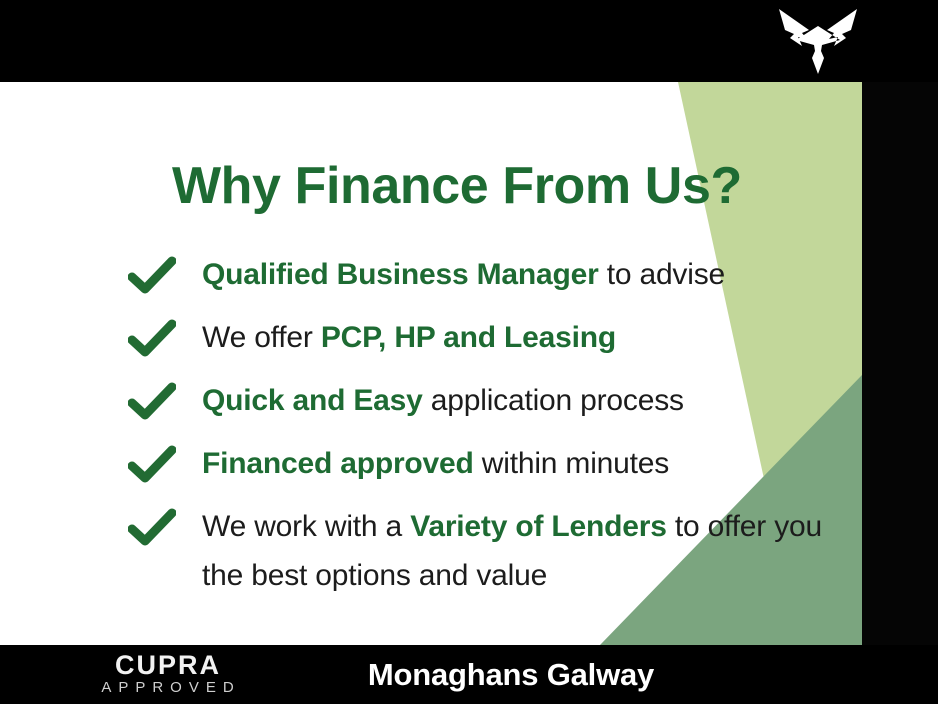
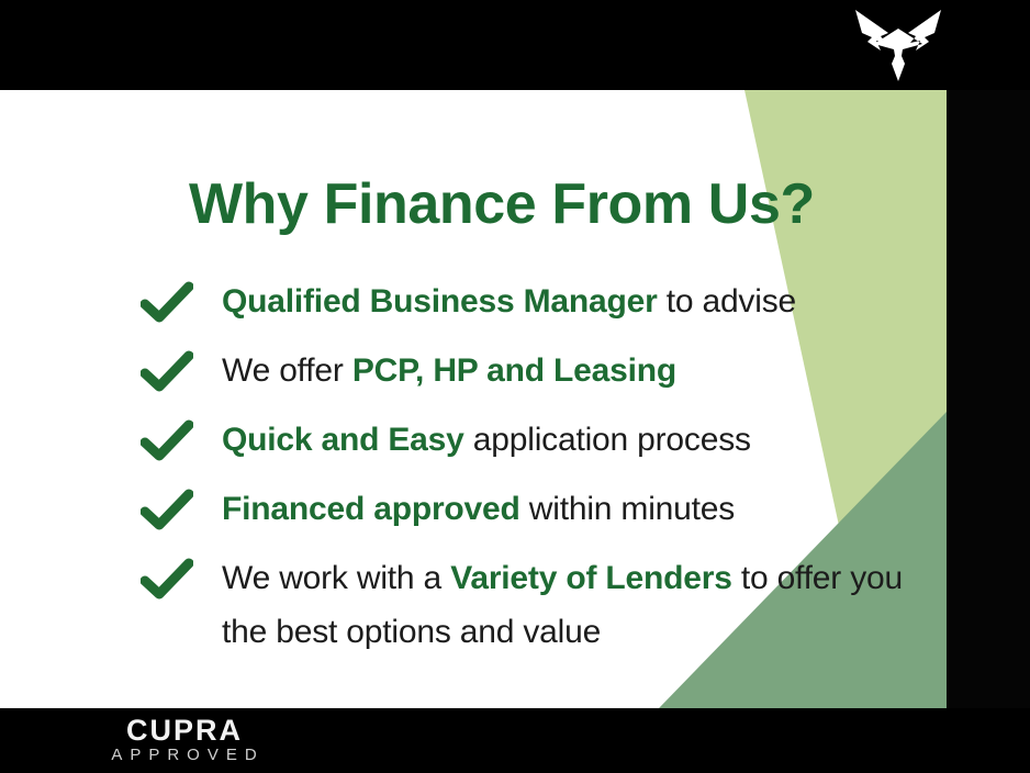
  Why Finance From Us?
  Qualified Business Manager to advise
  We offer PCP, HP and Leasing
  Quick and Easy application process
  Financed approved within minutes
  We work with a Variety of Lenders to offer you the best options and value
  CUPRA
  APPROVED
- Monaghans Galway
